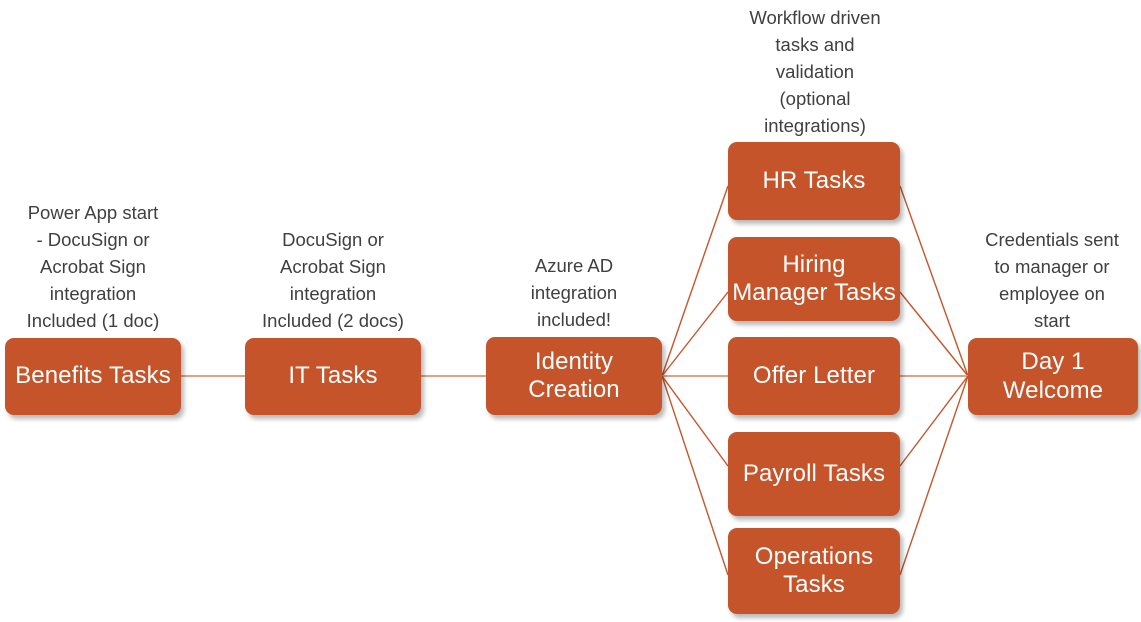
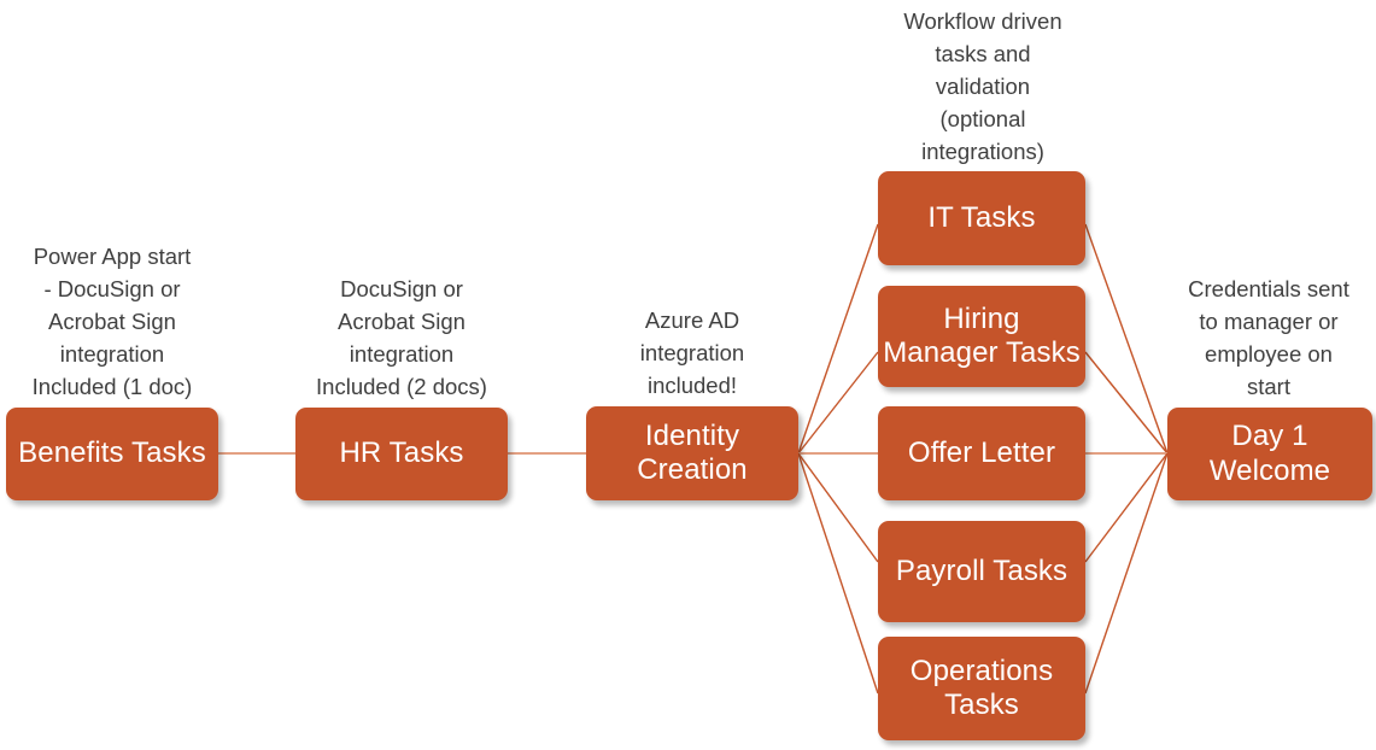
  Power App start
  - DocuSign or
  Acrobat Sign
  integration
  Included (1 doc)
  DocuSign or
  Acrobat Sign
  integration
  Included (2 docs)
  Azure AD
  integration
  included!
  Workflow driven
  tasks and
  validation
  (optional
  integrations)
  Credentials sent
  to manager or
  employee on
  start
  Benefits Tasks
- IT Tasks
+ HR Tasks
  Identity
  Creation
- HR Tasks
+ IT Tasks
  Hiring
  Manager Tasks
  Offer Letter
  Payroll Tasks
  Operations
  Tasks
  Day 1
  Welcome
